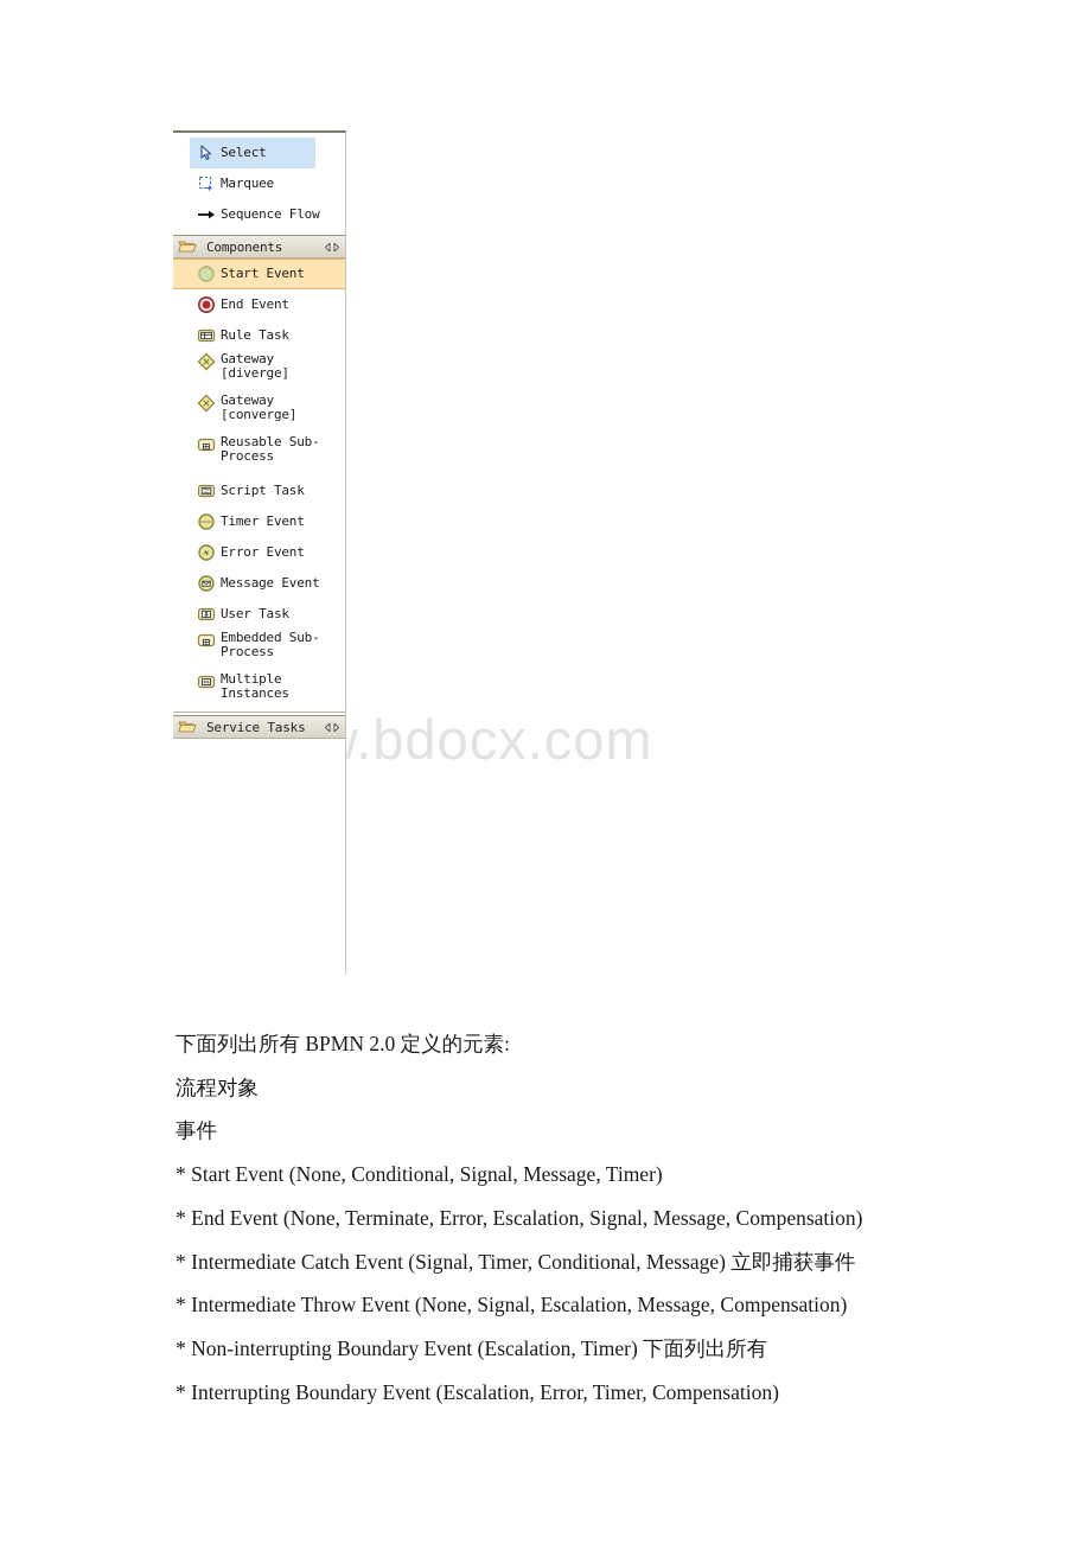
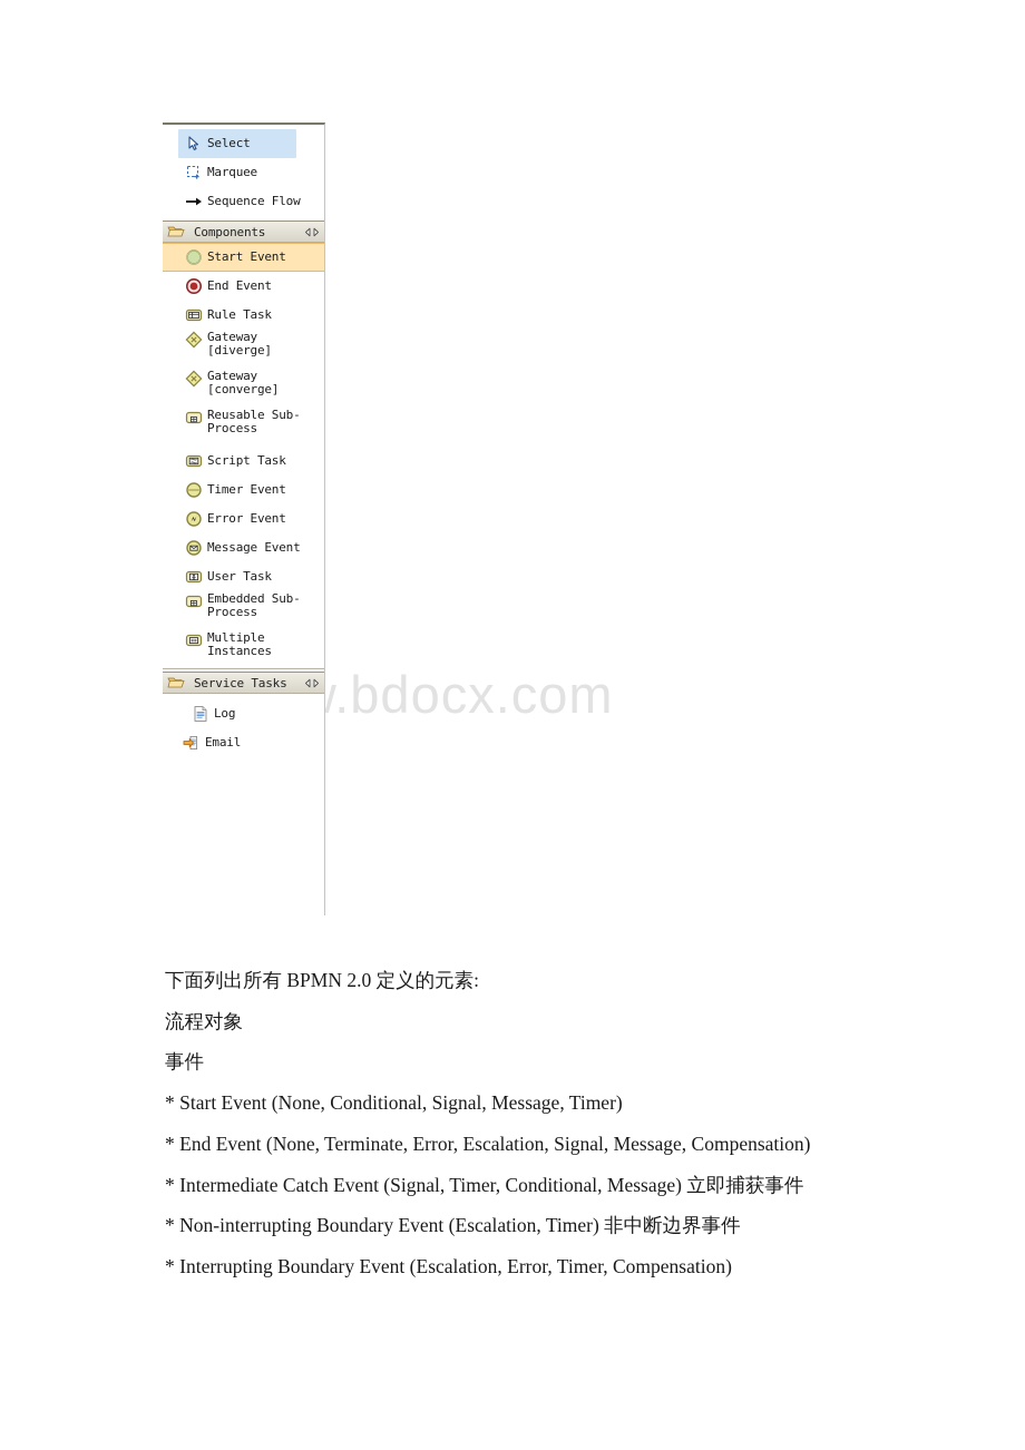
  .bdocx.com
  Select
  Marquee
  Sequence Flow
  Components
  Start Event
  End Event
  Rule Task
  Gateway
  [diverge]
  Gateway
  [converge]
  Reusable Sub-
  Process
  Script Task
  Timer Event
  Error Event
  Message Event
  User Task
  Embedded Sub-
  Process
  Multiple
  Instances
  Service Tasks
+ Log
+ Email
  下面列出所有 BPMN 2.0 定义的元素:
  流程对象
  事件
  * Start Event (None, Conditional, Signal, Message, Timer)
  * End Event (None, Terminate, Error, Escalation, Signal, Message, Compensation)
  * Intermediate Catch Event (Signal, Timer, Conditional, Message) 立即捕获事件
- * Intermediate Throw Event (None, Signal, Escalation, Message, Compensation)
- * Non-interrupting Boundary Event (Escalation, Timer) 下面列出所有
+ * Non-interrupting Boundary Event (Escalation, Timer) 非中断边界事件
  * Interrupting Boundary Event (Escalation, Error, Timer, Compensation)
